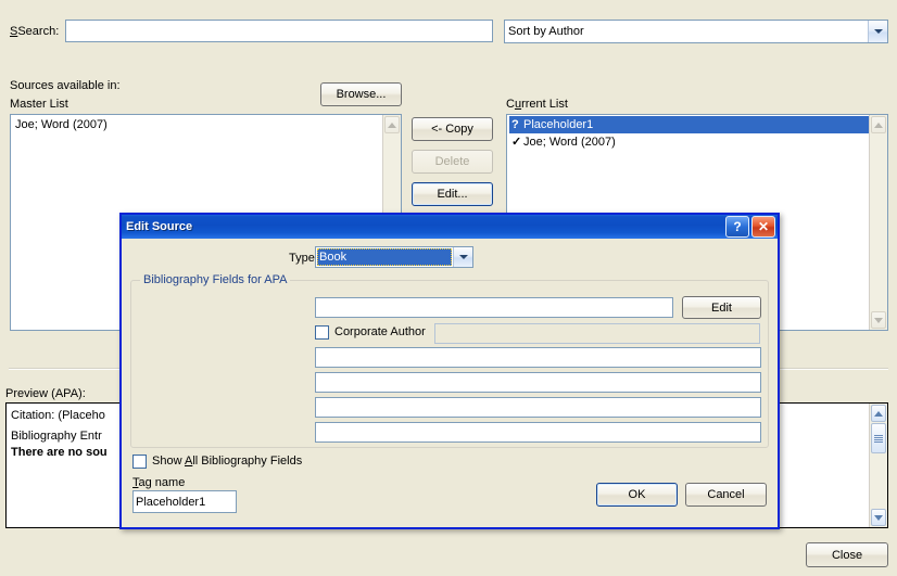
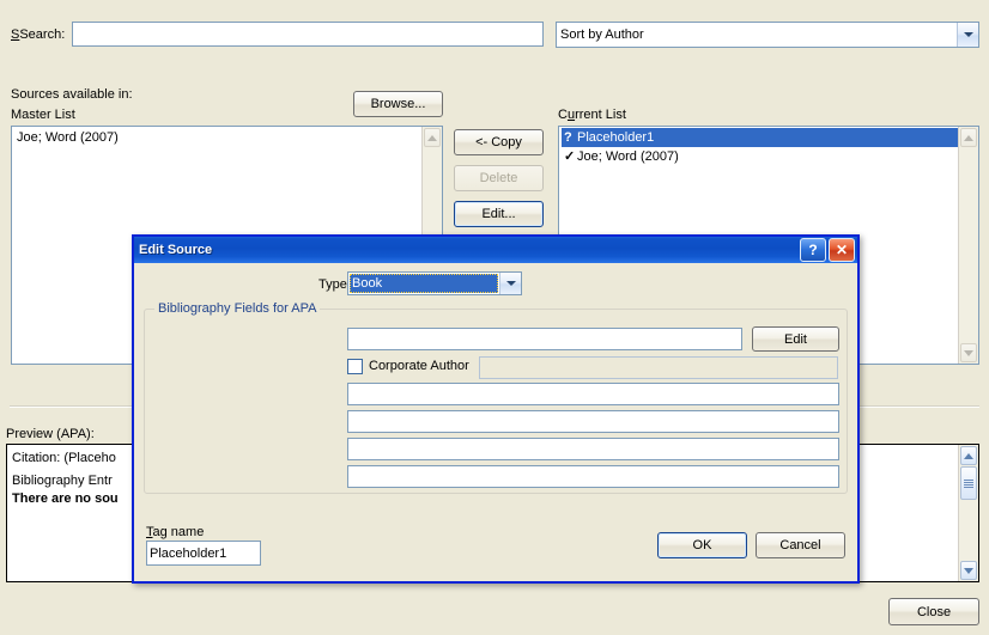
  SSearch:
  Sort by Author
  Sources available in:
  Master List
  Browse...
  Current List
  Joe; Word (2007)
  <- Copy
  Delete
  Edit...
  ? Placeholder1
  ✓ Joe; Word (2007)
  Preview (APA):
  Citation: (Placeho
  Bibliography Entr
  There are no sou
  Close
  Edit Source
  ?
  ✕
  Book
  Bibliography Fields for APA
  Edit
  Corporate Author
- Show All Bibliography Fields
  Tag name
  Placeholder1
  OK
  Cancel
